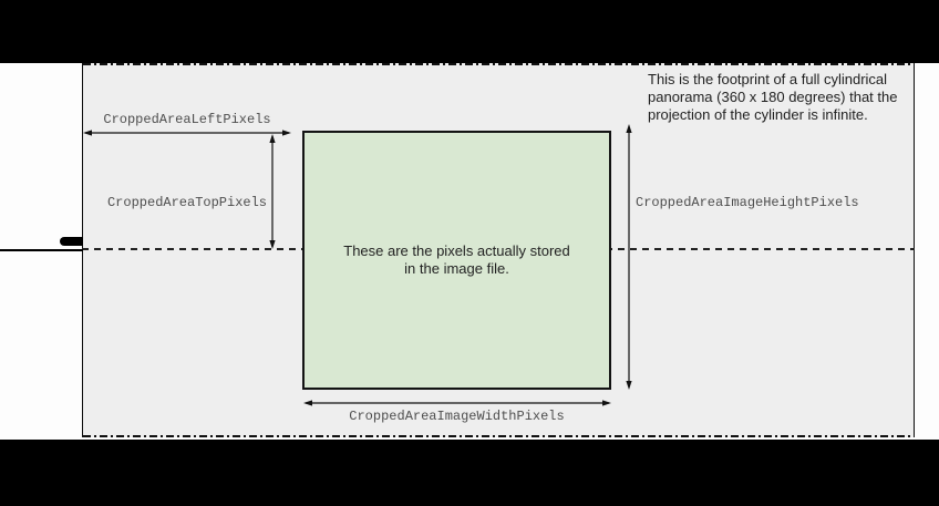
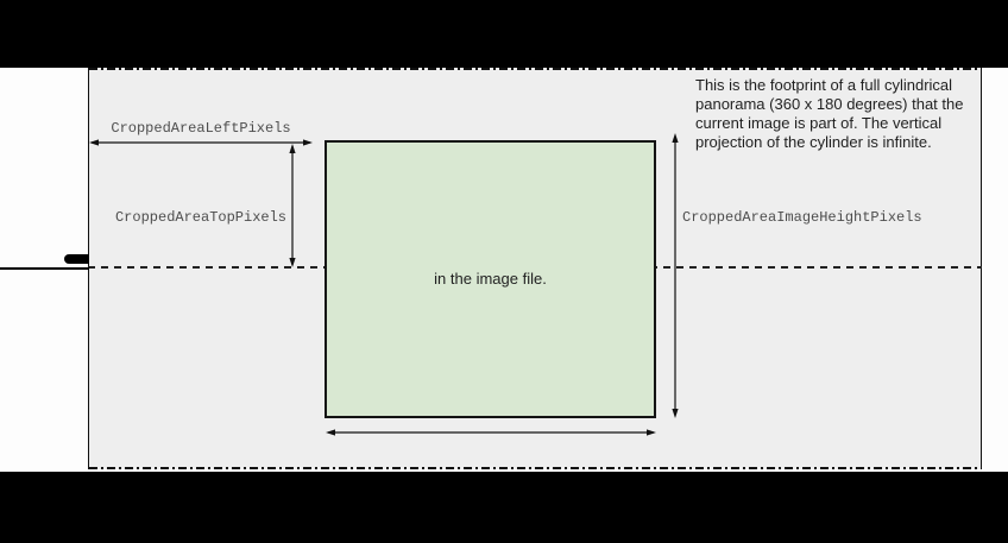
- These are the pixels actually stored
  in the image file.
  CroppedAreaLeftPixels
  CroppedAreaTopPixels
  CroppedAreaImageHeightPixels
- CroppedAreaImageWidthPixels
  This is the footprint of a full cylindrical
  panorama (360 x 180 degrees) that the
+ current image is part of. The vertical
  projection of the cylinder is infinite.
